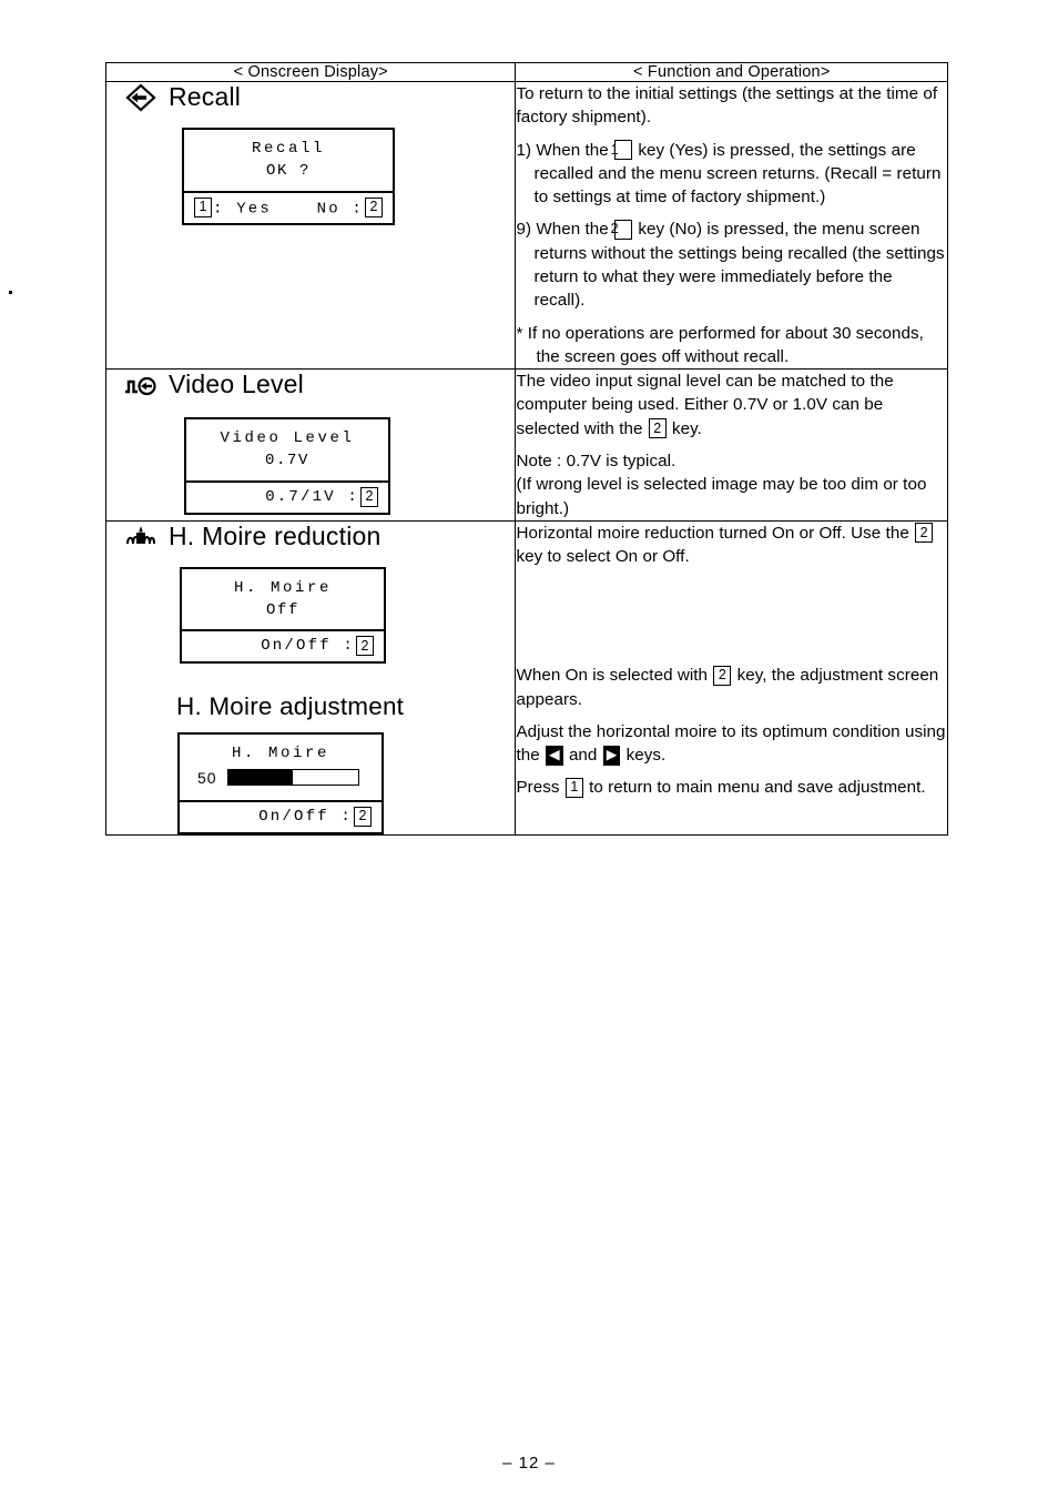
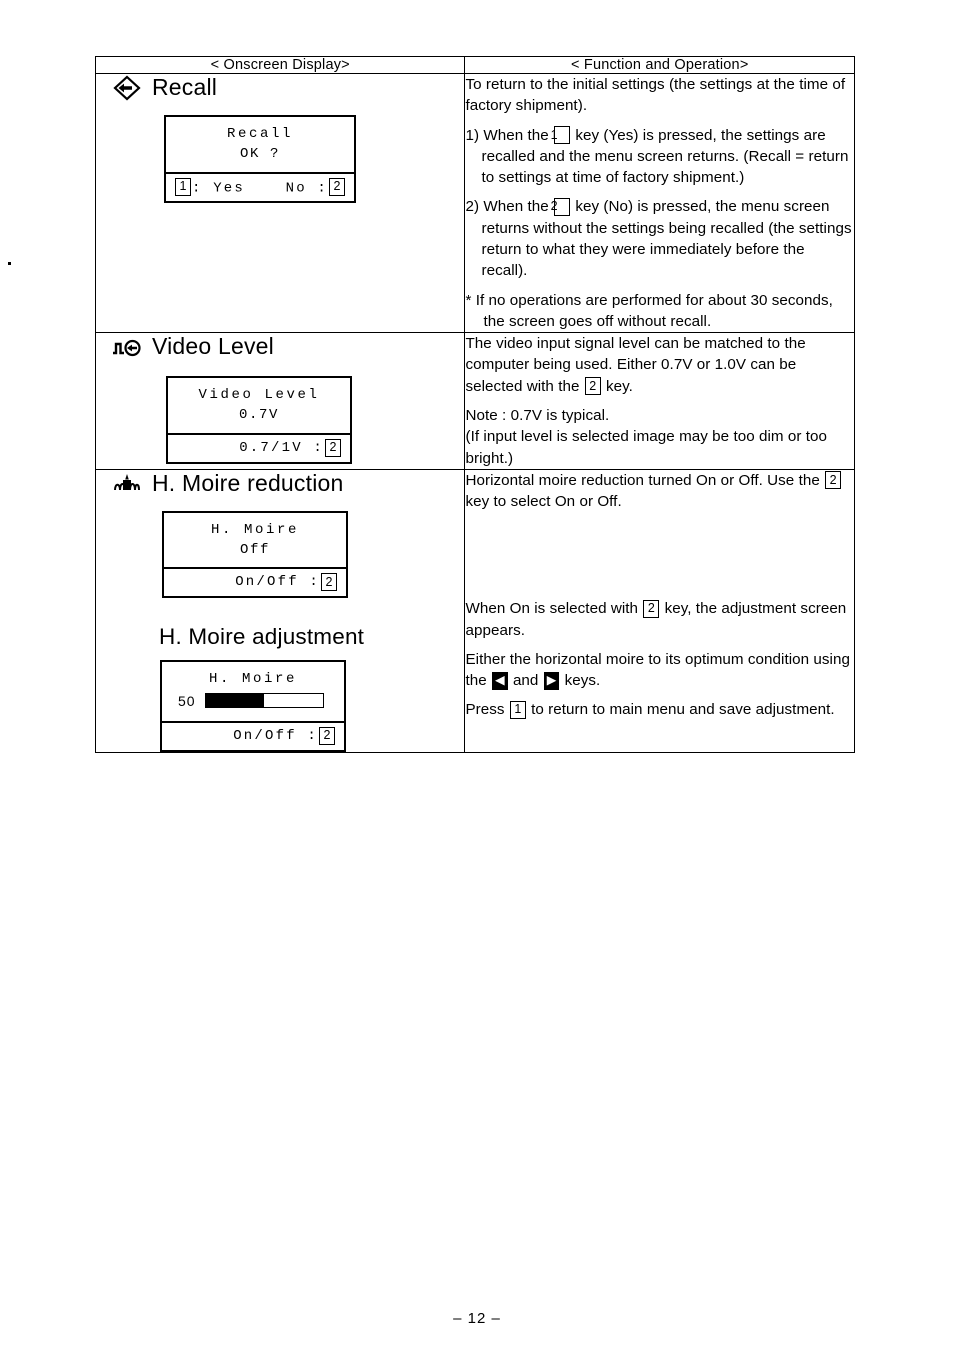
  < Onscreen Display>	< Function and Operation>
- Recall Recall OK ? 1 : Yes No : 2	To return to the initial settings (the settings at the time of factory shipment). 1) When the 1 key (Yes) is pressed, the settings are recalled and the menu screen returns. (Recall = return to settings at time of factory shipment.) 9) When the 2 key (No) is pressed, the menu screen returns without the settings being recalled (the settings return to what they were immediately before the recall). * If no operations are performed for about 30 seconds, the screen goes off without recall.
+ Recall Recall OK ? 1 : Yes No : 2	To return to the initial settings (the settings at the time of factory shipment). 1) When the 1 key (Yes) is pressed, the settings are recalled and the menu screen returns. (Recall = return to settings at time of factory shipment.) 2) When the 2 key (No) is pressed, the menu screen returns without the settings being recalled (the settings return to what they were immediately before the recall). * If no operations are performed for about 30 seconds, the screen goes off without recall.
- Video Level Video Level 0.7V 0.7/1V : 2	The video input signal level can be matched to the computer being used. Either 0.7V or 1.0V can be selected with the 2 key. Note : 0.7V is typical. (If wrong level is selected image may be too dim or too bright.)
+ Video Level Video Level 0.7V 0.7/1V : 2	The video input signal level can be matched to the computer being used. Either 0.7V or 1.0V can be selected with the 2 key. Note : 0.7V is typical. (If input level is selected image may be too dim or too bright.)
- H. Moire reduction H. Moire Off On/Off : 2 H. Moire adjustment H. Moire 50 On/Off : 2	Horizontal moire reduction turned On or Off. Use the 2 key to select On or Off. When On is selected with 2 key, the adjustment screen appears. Adjust the horizontal moire to its optimum condition using the ◀ and ▶ keys. Press 1 to return to main menu and save adjustment.
+ H. Moire reduction H. Moire Off On/Off : 2 H. Moire adjustment H. Moire 50 On/Off : 2	Horizontal moire reduction turned On or Off. Use the 2 key to select On or Off. When On is selected with 2 key, the adjustment screen appears. Either the horizontal moire to its optimum condition using the ◀ and ▶ keys. Press 1 to return to main menu and save adjustment.
  – 12 –
